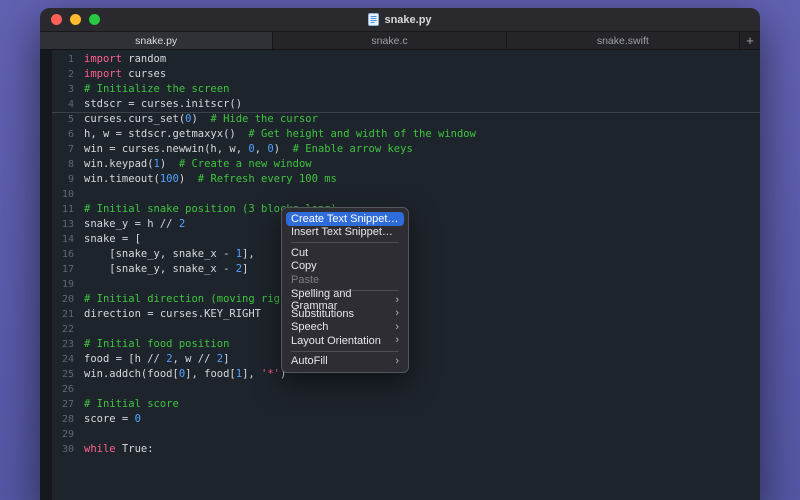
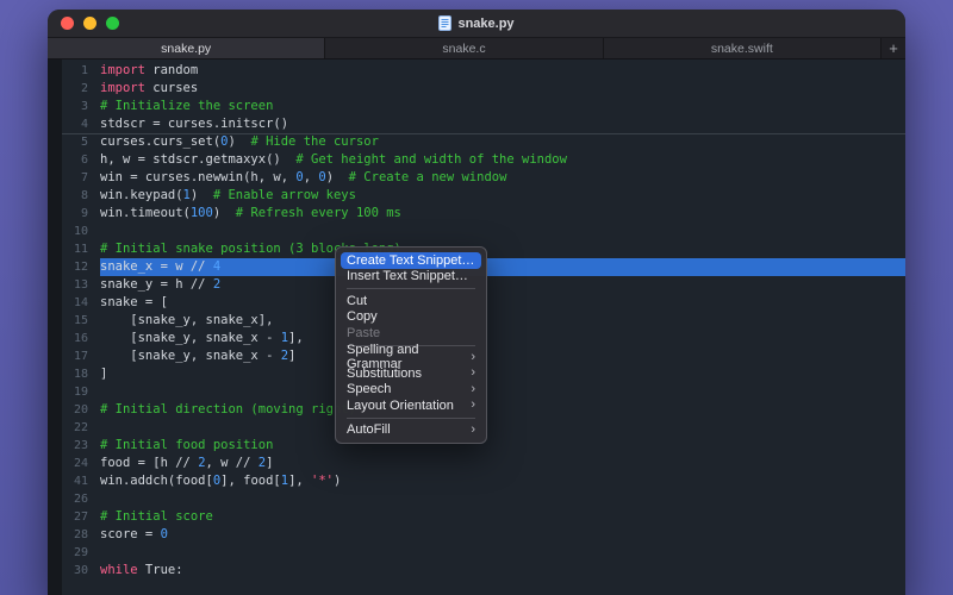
  snake.py
  snake.py
  snake.c
  snake.swift
  +
  1
  import random
  2
  import curses
  3
  # Initialize the screen
  4
  stdscr = curses.initscr()
  5
  curses.curs_set(0) # Hide the cursor
  6
  h, w = stdscr.getmaxyx() # Get height and width of the window
  7
- win = curses.newwin(h, w, 0, 0) # Enable arrow keys
+ win = curses.newwin(h, w, 0, 0) # Create a new window
  8
- win.keypad(1) # Create a new window
+ win.keypad(1) # Enable arrow keys
  9
  win.timeout(100) # Refresh every 100 ms
  10
  11
  # Initial snake position (3 blo
+ 12
+ snake_x = w // 4
  13
  snake_y = h // 2
  14
  snake = [
+ 15
+ [snake_y, snake_x],
  16
  [snake_y, snake_x - 1],
  17
  [snake_y, snake_x - 2]
+ 18
+ ]
  19
  20
  # Initial direction (moving rig
- 21
- direction = curses.KEY_RIGHT
  22
  23
  # Initial food position
  24
  food = [h // 2, w // 2]
- 25
+ 41
  win.addch(food[0], food[1], '*')
  26
  27
  # Initial score
  28
  score = 0
  29
  30
  while True:
  Create Text Snippet…
  Insert Text Snippet…
  Cut
  Copy
  Paste
  Spelling and Grammar
  ›
  Substitutions
  ›
  Speech
  ›
  Layout Orientation
  ›
  AutoFill
  ›
